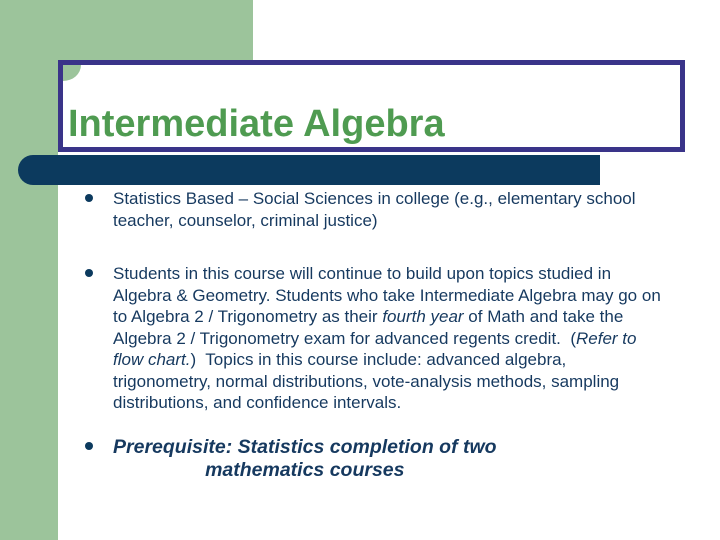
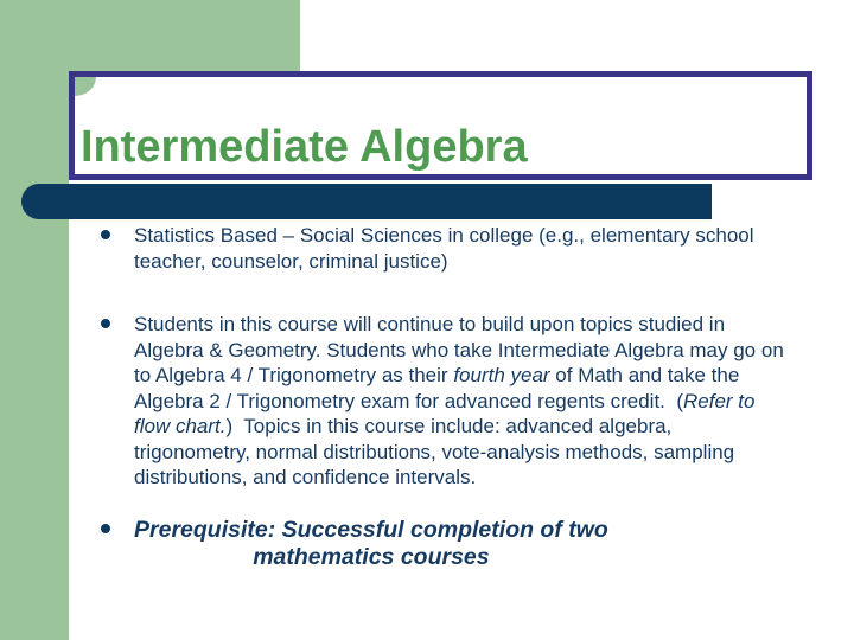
  Intermediate Algebra
  Statistics Based – Social Sciences in college (e.g., elementary school teacher, counselor, criminal justice)
- Students in this course will continue to build upon topics studied in Algebra & Geometry. Students who take Intermediate Algebra may go on to Algebra 2 / Trigonometry as their fourth year of Math and take the Algebra 2 / Trigonometry exam for advanced regents credit. (Refer to flow chart.) Topics in this course include: advanced algebra, trigonometry, normal distributions, vote-analysis methods, sampling distributions, and confidence intervals.
+ Students in this course will continue to build upon topics studied in Algebra & Geometry. Students who take Intermediate Algebra may go on to Algebra 4 / Trigonometry as their fourth year of Math and take the Algebra 2 / Trigonometry exam for advanced regents credit. (Refer to flow chart.) Topics in this course include: advanced algebra, trigonometry, normal distributions, vote-analysis methods, sampling distributions, and confidence intervals.
- Prerequisite: Statistics completion of two
+ Prerequisite: Successful completion of two
  mathematics courses
